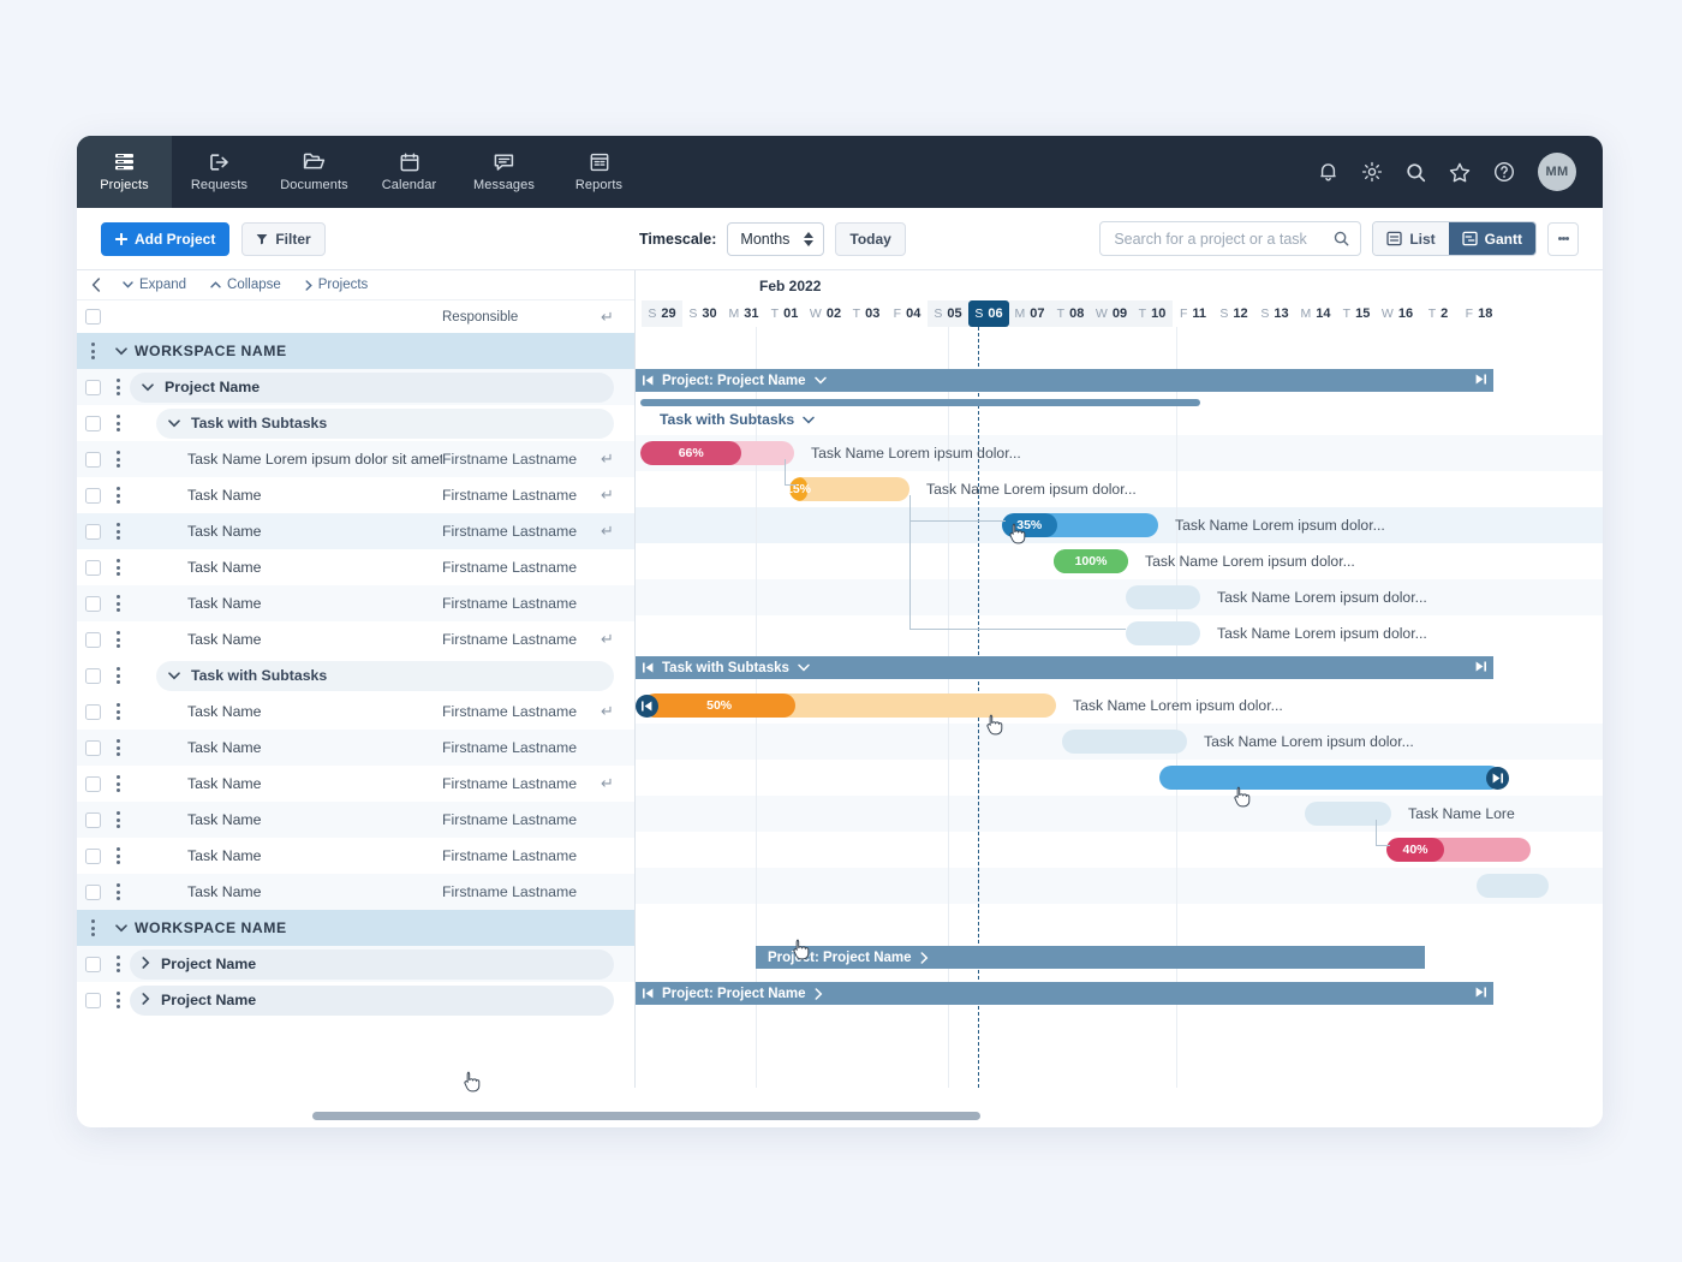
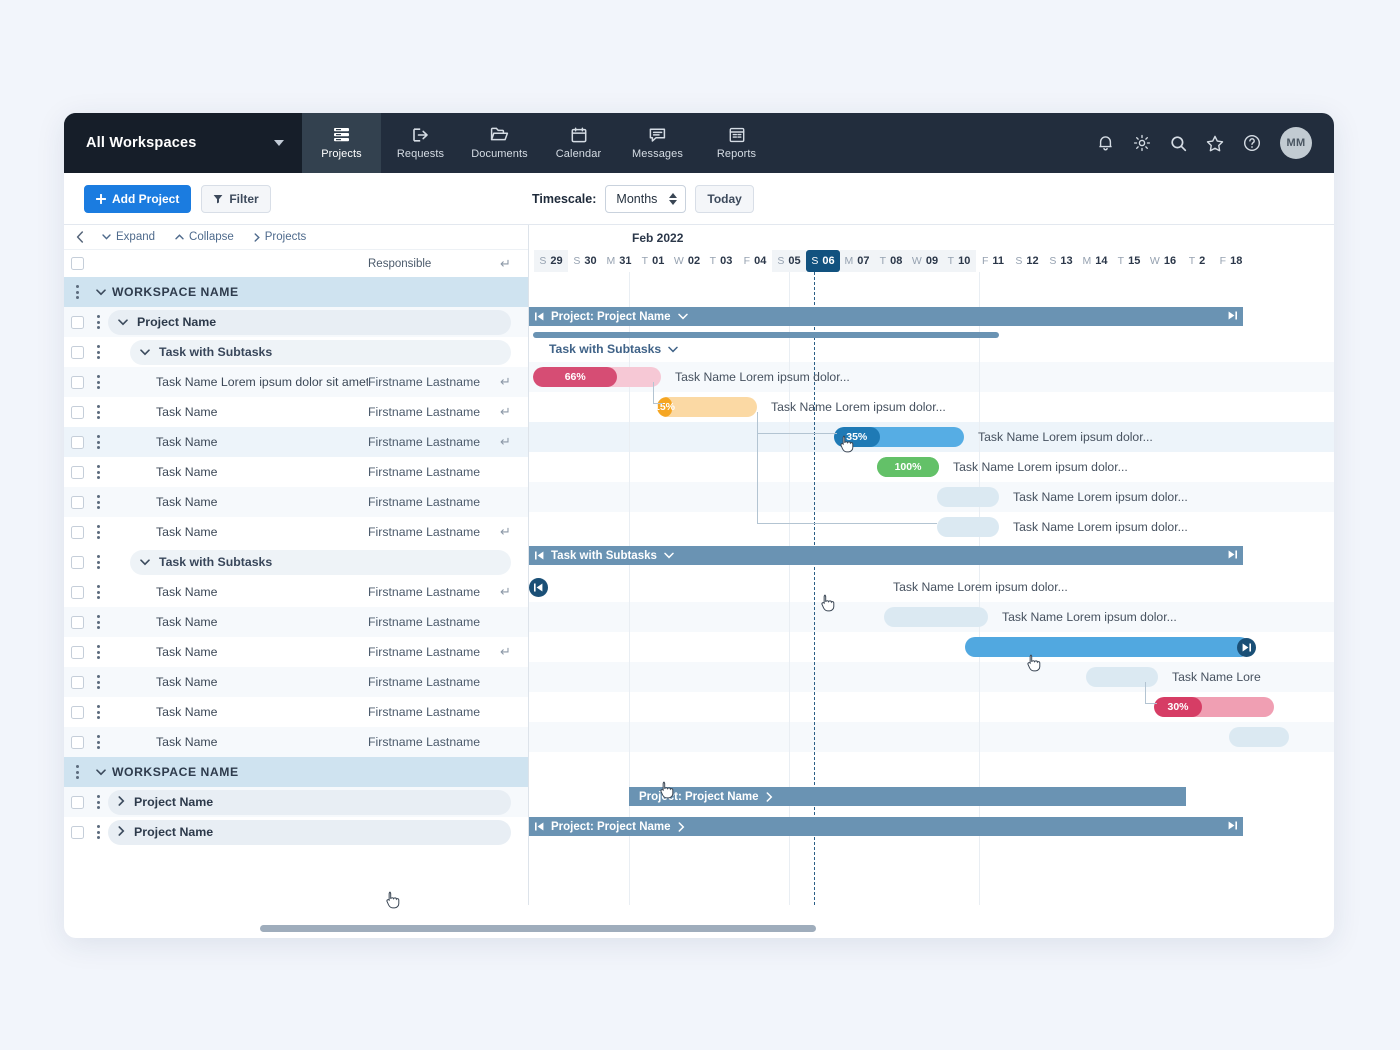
+ All Workspaces
  Projects
  Requests
  Documents
  Calendar
  Messages
  Reports
  MM
  Add Project
  Filter
  Timescale:
  Months
  Today
- Search for a project or a task
- List
- Gantt
  Expand
  Collapse
  Projects
  Responsible
  ↵
  WORKSPACE NAME
  Project Name
  Task with Subtasks
  Task Name Lorem ipsum dolor sit amet
  Firstname Lastname
  ↵
  Task Name
  Firstname Lastname
  ↵
  Task Name
  Firstname Lastname
  ↵
  Task Name
  Firstname Lastname
  Task Name
  Firstname Lastname
  Task Name
  Firstname Lastname
  ↵
  Task with Subtasks
  Task Name
  Firstname Lastname
  ↵
  Task Name
  Firstname Lastname
  Task Name
  Firstname Lastname
  ↵
  Task Name
  Firstname Lastname
  Task Name
  Firstname Lastname
  Task Name
  Firstname Lastname
  WORKSPACE NAME
  Project Name
  Project Name
  Feb 2022
  S
  29
  S
  30
  M
  31
  T
  01
  W
  02
  T
  03
  F
  04
  S
  05
  S
  06
  M
  07
  T
  08
  W
  09
  T
  10
  F
  11
  S
  12
  S
  13
  M
  14
  T
  15
  W
  16
  T
  2
  F
  18
  Project: Project Name
  Task with Subtasks
  66%
  Task Name Lorem ipsum dolor...
  15%
  Task Name Lorem ipsum dolor...
  35%
  Task Name Lorem ipsum dolor...
  100%
  Task Name Lorem ipsum dolor...
  Task Name Lorem ipsum dolor...
  Task Name Lorem ipsum dolor...
  Task with Subtasks
- 50%
  Task Name Lorem ipsum dolor...
  Task Name Lorem ipsum dolor...
  Task Name Lore
- 40%
+ 30%
  Projt: Project Name
  Project: Project Name
